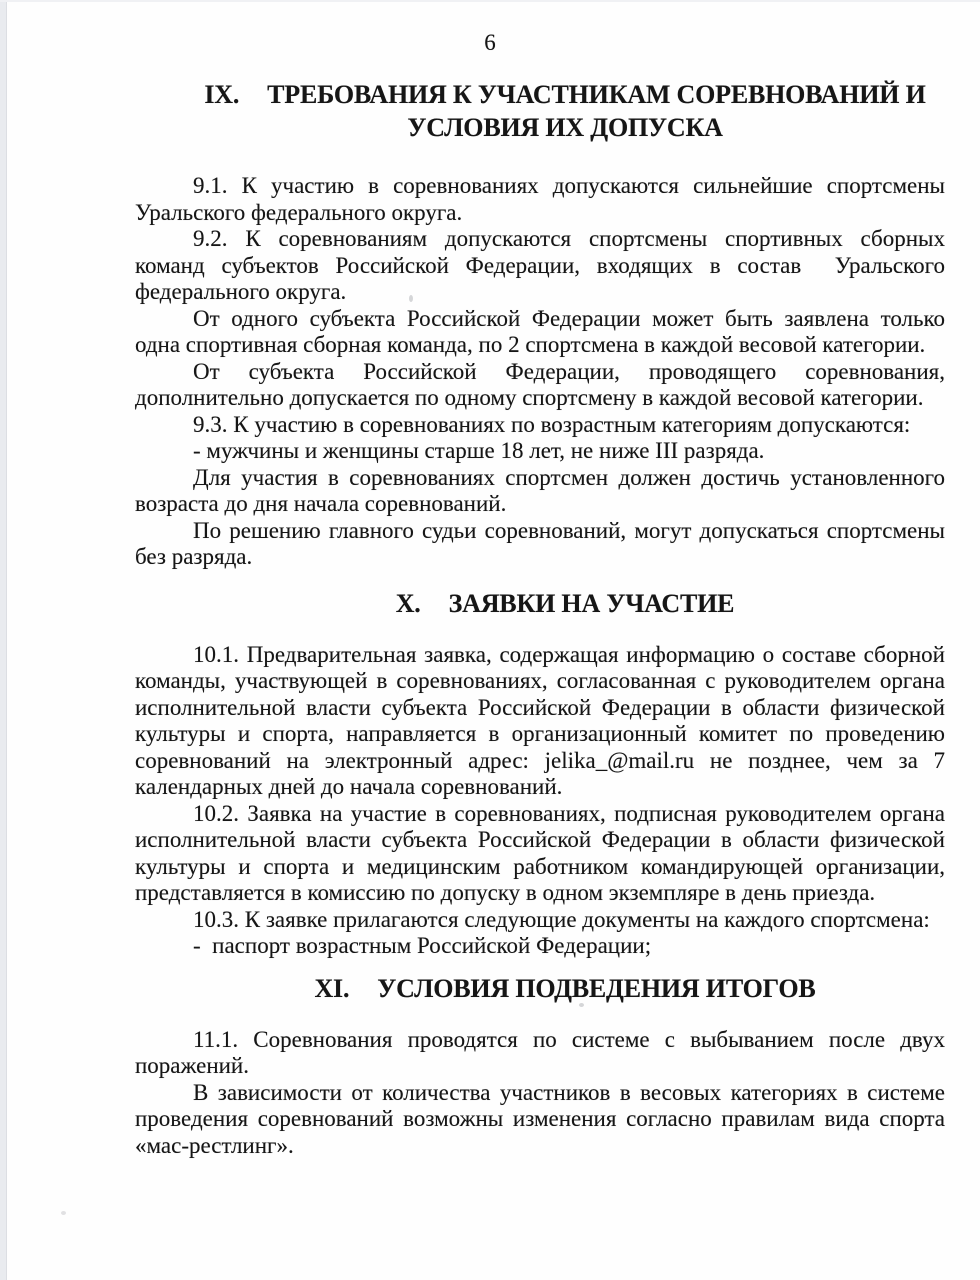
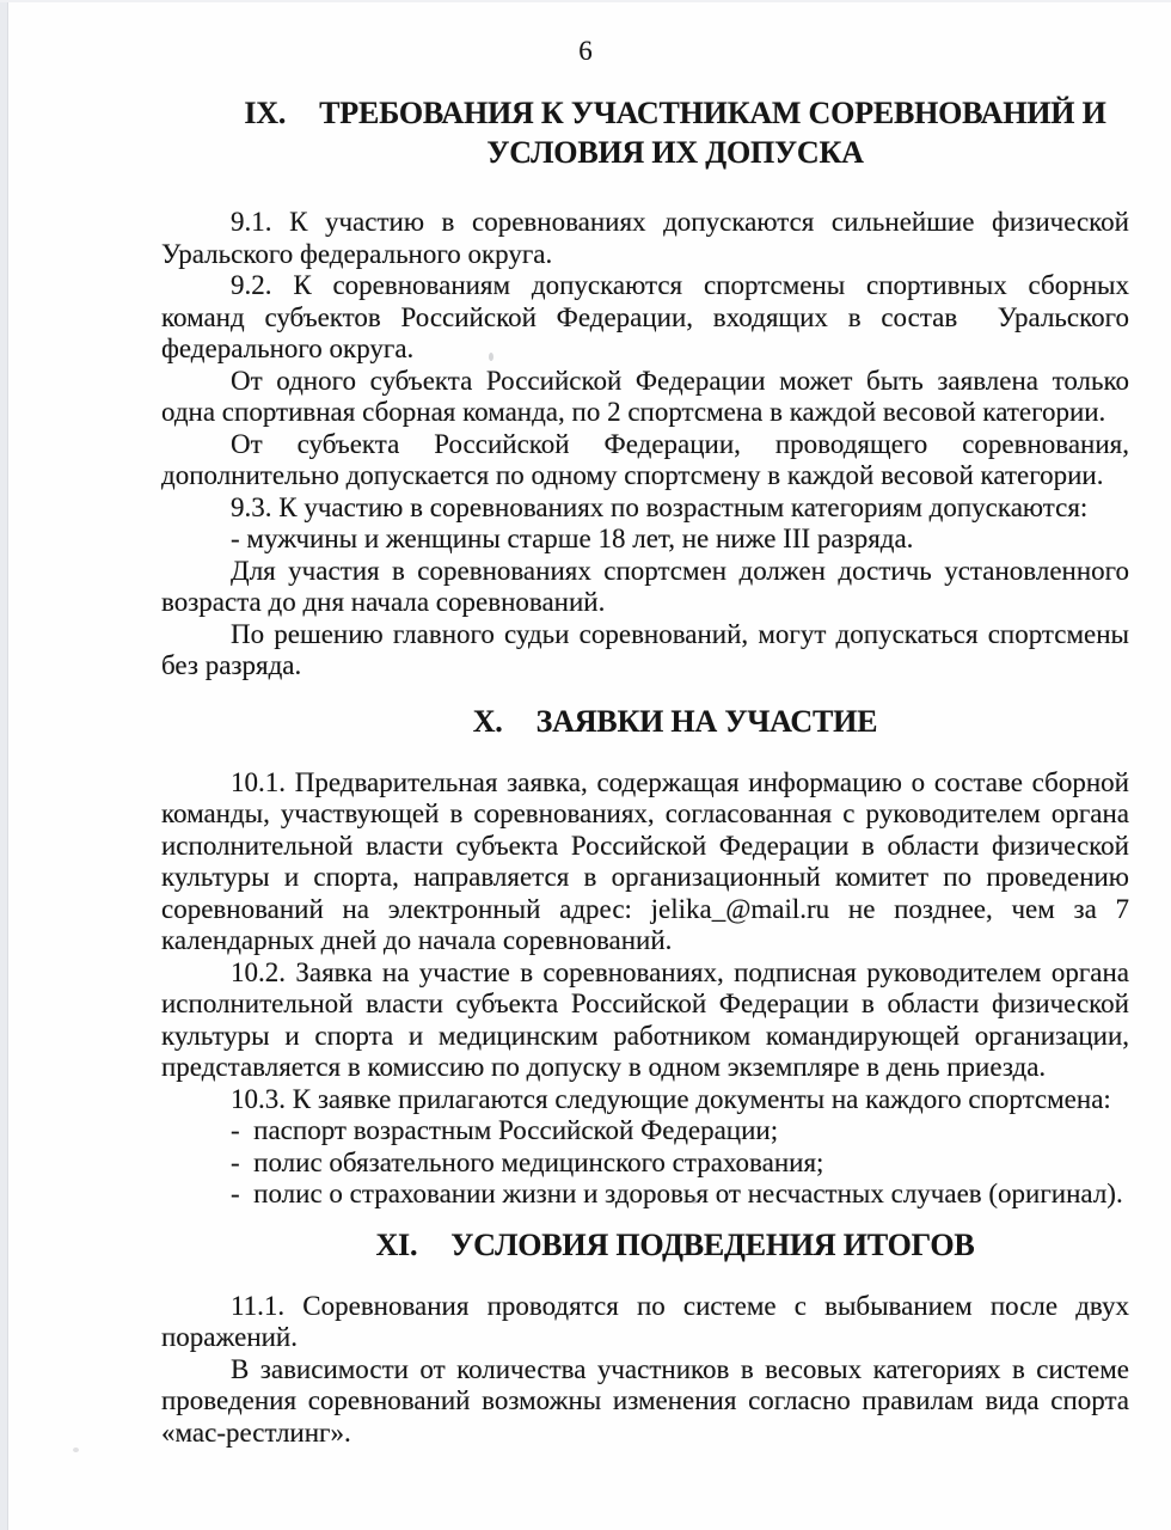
  6
  IX. ТРЕБОВАНИЯ К УЧАСТНИКАМ СОРЕВНОВАНИЙ И
  УСЛОВИЯ ИХ ДОПУСКА
- 9.1. К участию в соревнованиях допускаются сильнейшие спортсмены Уральского федерального округа.
+ 9.1. К участию в соревнованиях допускаются сильнейшие физической Уральского федерального округа.
  9.2. К соревнованиям допускаются спортсмены спортивных сборных команд субъектов Российской Федерации, входящих в состав Уральского федерального округа.
  От одного субъекта Российской Федерации может быть заявлена только одна спортивная сборная команда, по 2 спортсмена в каждой весовой категории.
  От субъекта Российской Федерации, проводящего соревнования, дополнительно допускается по одному спортсмену в каждой весовой категории.
  9.3. К участию в соревнованиях по возрастным категориям допускаются:
  - мужчины и женщины старше 18 лет, не ниже III разряда.
  Для участия в соревнованиях спортсмен должен достичь установленного возраста до дня начала соревнований.
  По решению главного судьи соревнований, могут допускаться спортсмены без разряда.
  X. ЗАЯВКИ НА УЧАСТИЕ
  10.1. Предварительная заявка, содержащая информацию о составе сборной команды, участвующей в соревнованиях, согласованная с руководителем органа исполнительной власти субъекта Российской Федерации в области физической культуры и спорта, направляется в организационный комитет по проведению соревнований на электронный адрес: jelika_@mail.ru не позднее, чем за 7 календарных дней до начала соревнований.
  10.2. Заявка на участие в соревнованиях, подписная руководителем органа исполнительной власти субъекта Российской Федерации в области физической культуры и спорта и медицинским работником командирующей организации, представляется в комиссию по допуску в одном экземпляре в день приезда.
  10.3. К заявке прилагаются следующие документы на каждого спортсмена:
  - паспорт возрастным Российской Федерации;
+ - полис обязательного медицинского страхования;
+ - полис о страховании жизни и здоровья от несчастных случаев (оригинал).
  XI. УСЛОВИЯ ПОДВЕДЕНИЯ ИТОГОВ
  11.1. Соревнования проводятся по системе с выбыванием после двух поражений.
  В зависимости от количества участников в весовых категориях в системе проведения соревнований возможны изменения согласно правилам вида спорта «мас-рестлинг».
